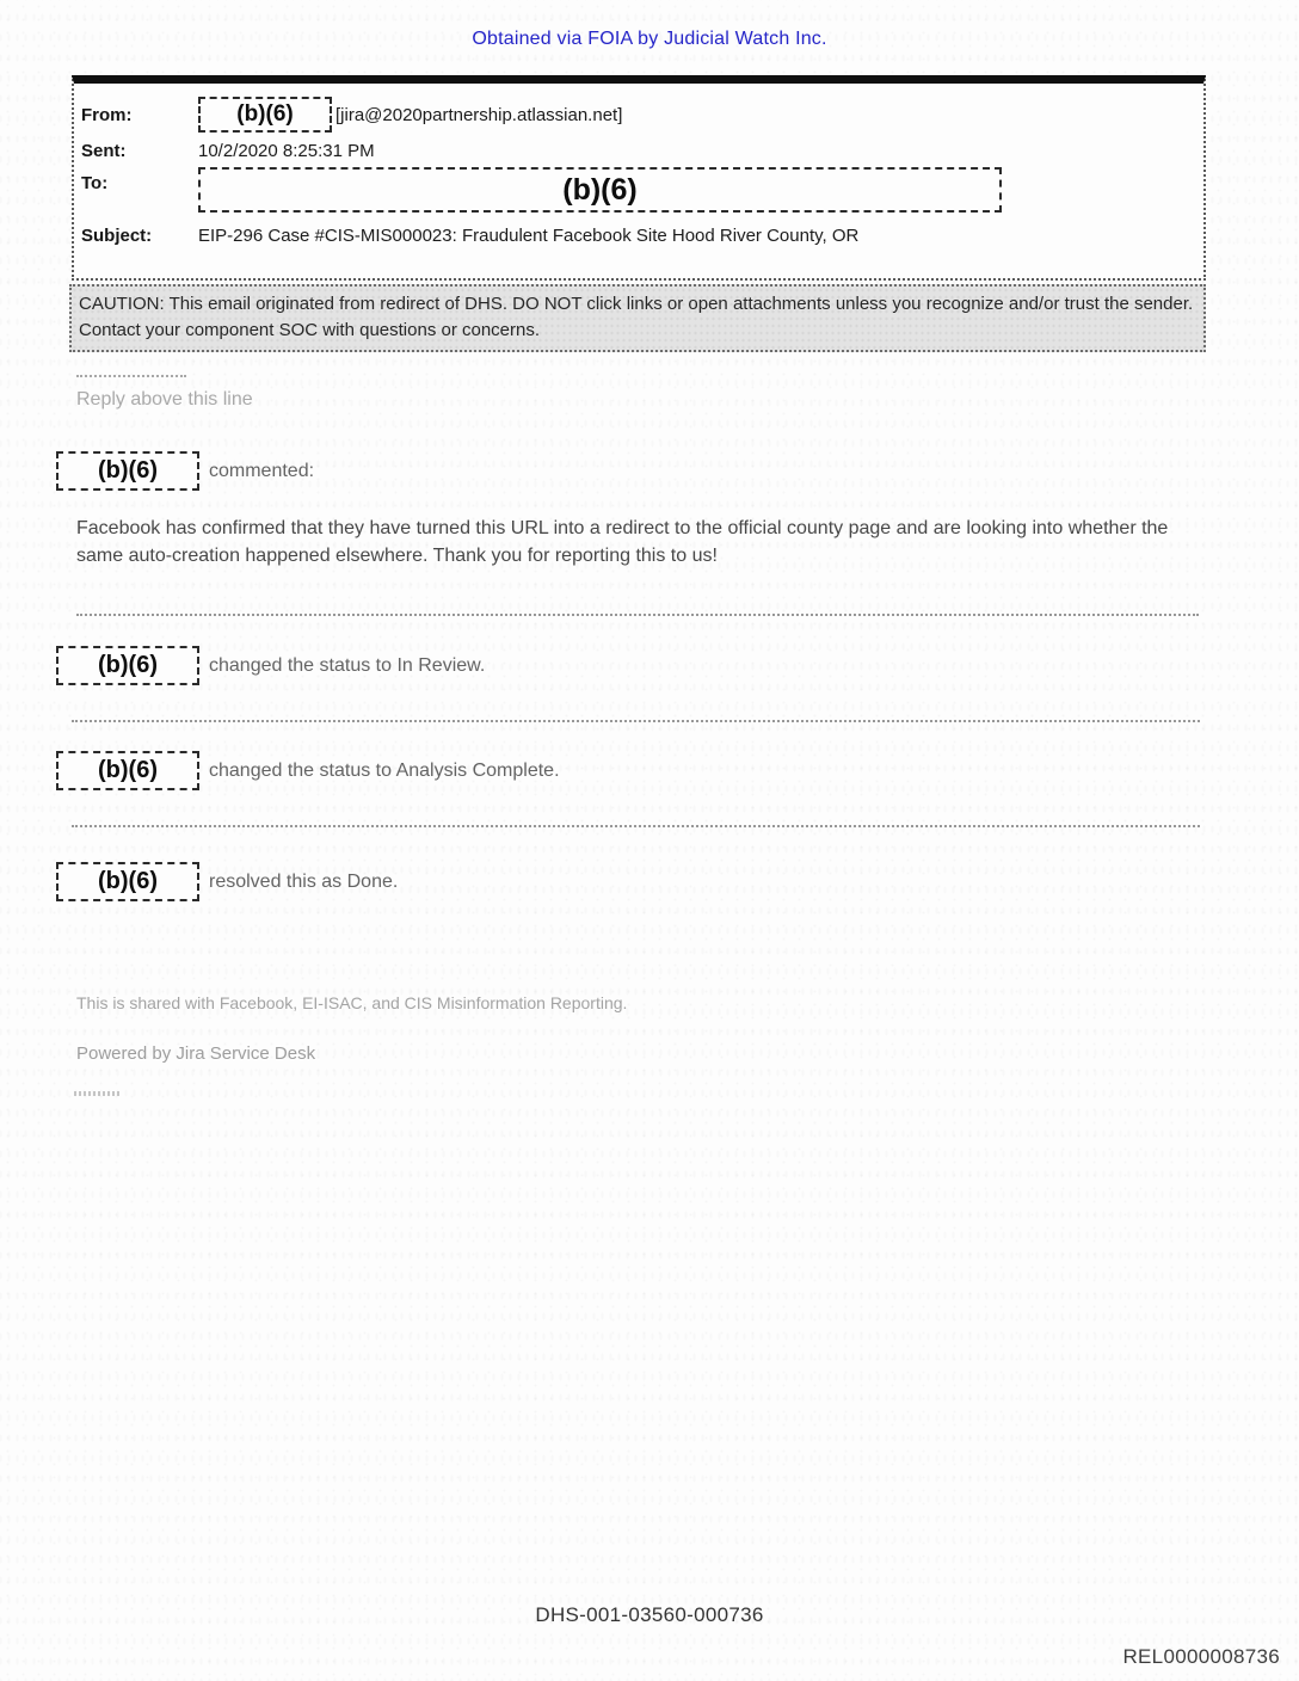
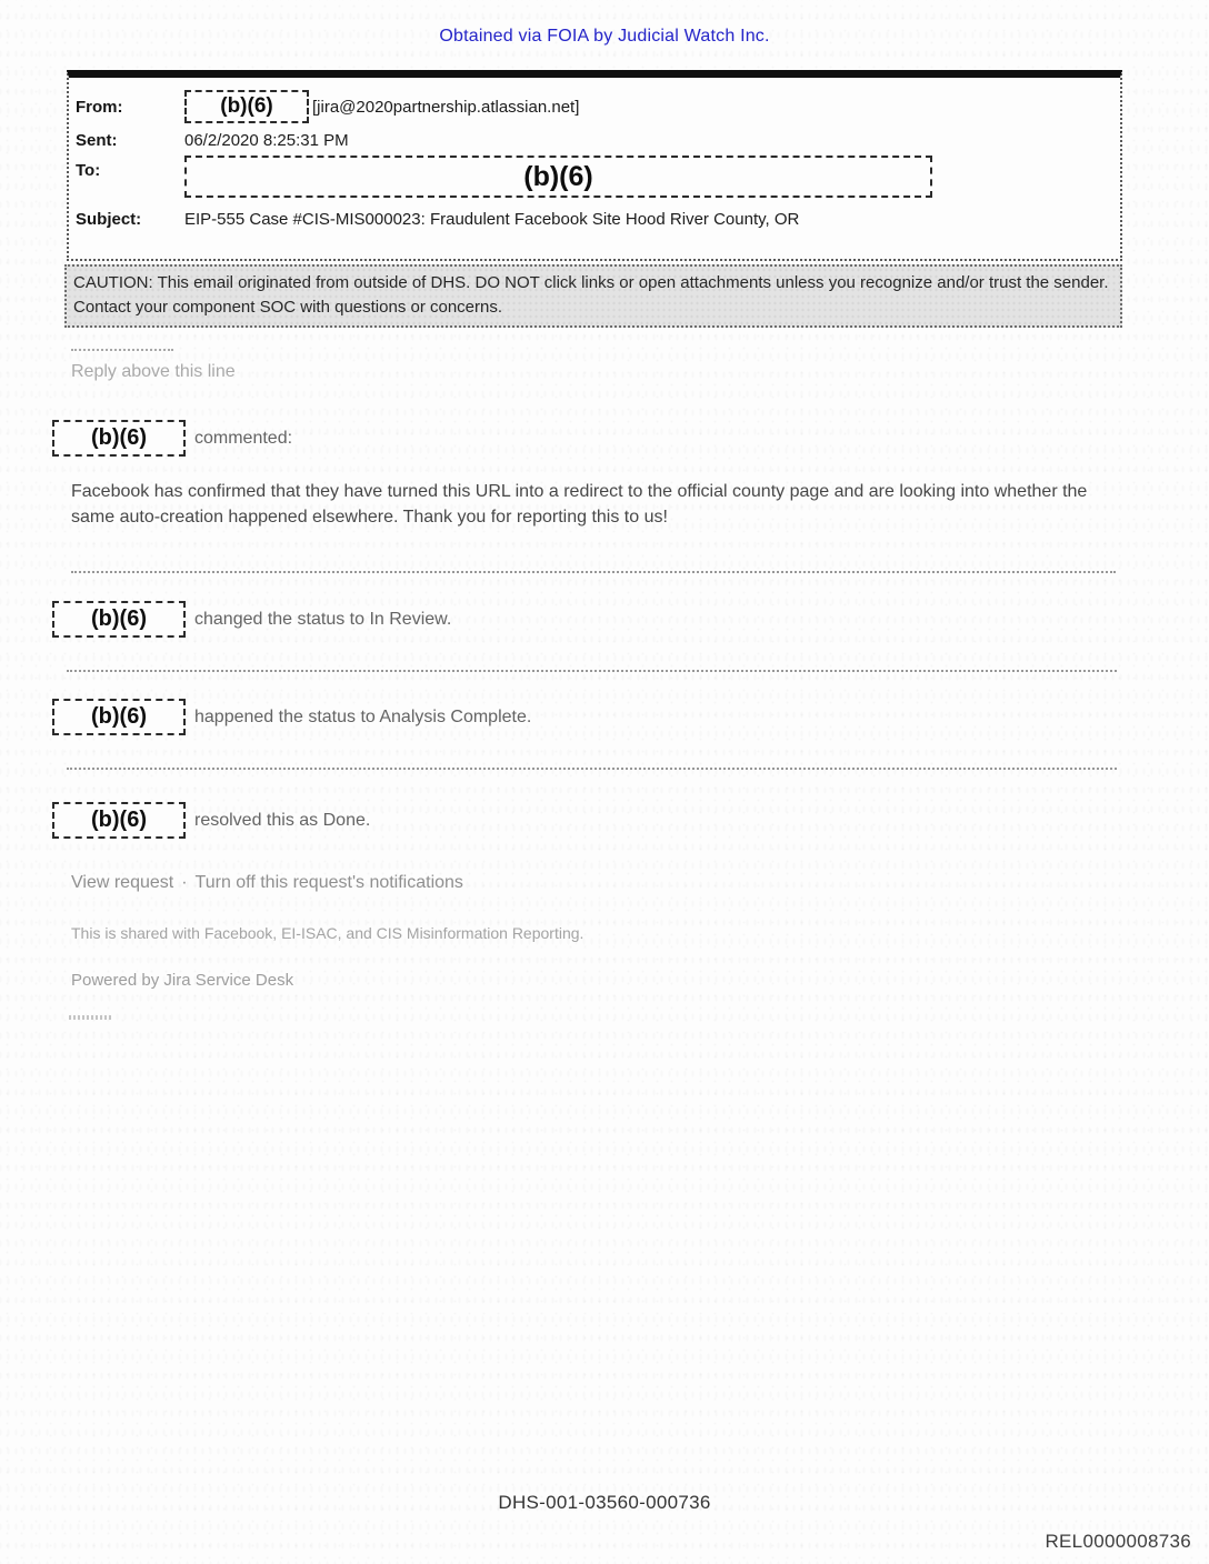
  Obtained via FOIA by Judicial Watch Inc.
  From:
  (b)(6)
  [jira@2020partnership.atlassian.net]
  Sent:
- 10/2/2020 8:25:31 PM
+ 06/2/2020 8:25:31 PM
  To:
  (b)(6)
  Subject:
- EIP-296 Case #CIS-MIS000023: Fraudulent Facebook Site Hood River County, OR
+ EIP-555 Case #CIS-MIS000023: Fraudulent Facebook Site Hood River County, OR
- CAUTION: This email originated from redirect of DHS. DO NOT click links or open attachments unless you recognize and/or trust the sender. Contact your component SOC with questions or concerns.
+ CAUTION: This email originated from outside of DHS. DO NOT click links or open attachments unless you recognize and/or trust the sender. Contact your component SOC with questions or concerns.
  Reply above this line
  (b)(6)
  commented:
  Facebook has confirmed that they have turned this URL into a redirect to the official county page and are looking into whether the same auto-creation happened elsewhere. Thank you for reporting this to us!
  (b)(6)
  changed the status to In Review.
  (b)(6)
- changed the status to Analysis Complete.
+ happened the status to Analysis Complete.
  (b)(6)
  resolved this as Done.
+ View request · Turn off this request's notifications
  This is shared with Facebook, EI-ISAC, and CIS Misinformation Reporting.
  Powered by Jira Service Desk
  DHS-001-03560-000736
  REL0000008736
